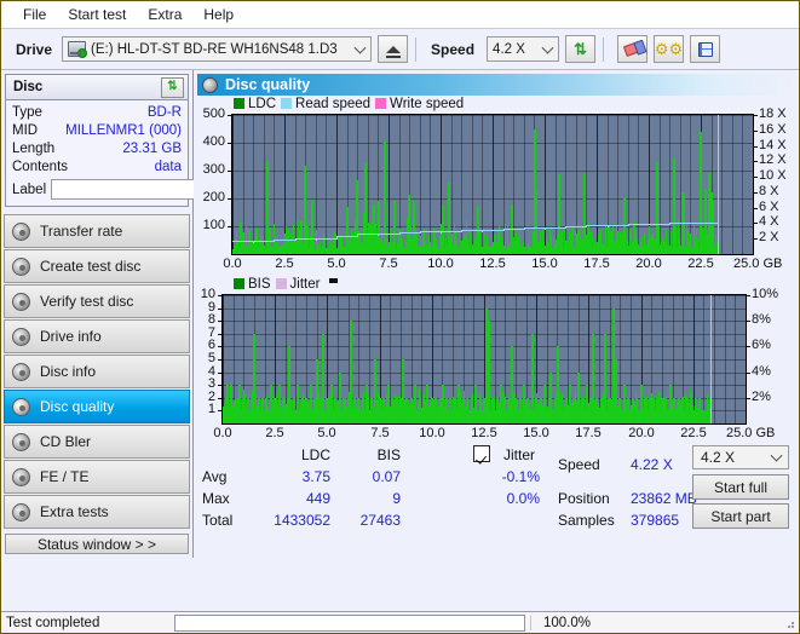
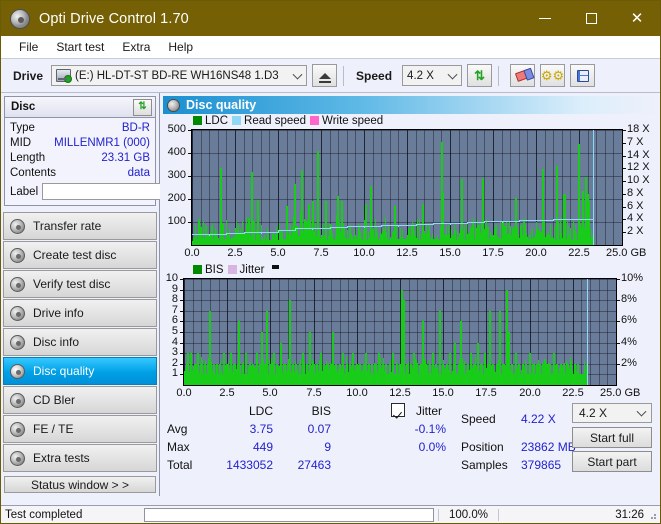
+ Opti Drive Control 1.70
+ ✕
  File
  Start test
  Extra
  Help
  Drive
  (E:) HL-DT-ST BD-RE WH16NS48 1.D3
  Speed
  4.2 X
  ⇅
  ⚙⚙
  Disc
  ⇅
  Type
  BD-R
  MID
  MILLENMR1 (000)
  Length
  23.31 GB
  Contents
  data
  Label
  Transfer rate
  Create test disc
  Verify test disc
  Drive info
  Disc info
  Disc quality
  CD Bler
  FE / TE
  Extra tests
  Status window > >
  Disc quality
  LDC
  Read speed
  Write speed
  100
  200
  300
  400
  500
  2 X
  4 X
  6 X
  8 X
  10 X
  12 X
  14 X
- 16 X
+ 7 X
  18 X
  0.0
  2.5
  5.0
  7.5
  10.0
  12.5
  15.0
  17.5
  20.0
  22.5
  25.0 GB
  BIS
  Jitter
  1
  2
  3
  4
  5
  6
  7
  8
  9
  10
  2%
  4%
  6%
  8%
  10%
  0.0
  2.5
  5.0
  7.5
  10.0
  12.5
  15.0
  17.5
  20.0
  22.5
  25.0 GB
  LDC
  BIS
  Jitter
  Avg
  3.75
  0.07
  -0.1%
  Max
  449
  9
  0.0%
  Total
  1433052
  27463
  Speed
  4.22 X
  Position
  23862 M
  Samples
  379865
  4.2 X
  Start full
  Start part
  Test completed
  100.0%
+ 31:26
